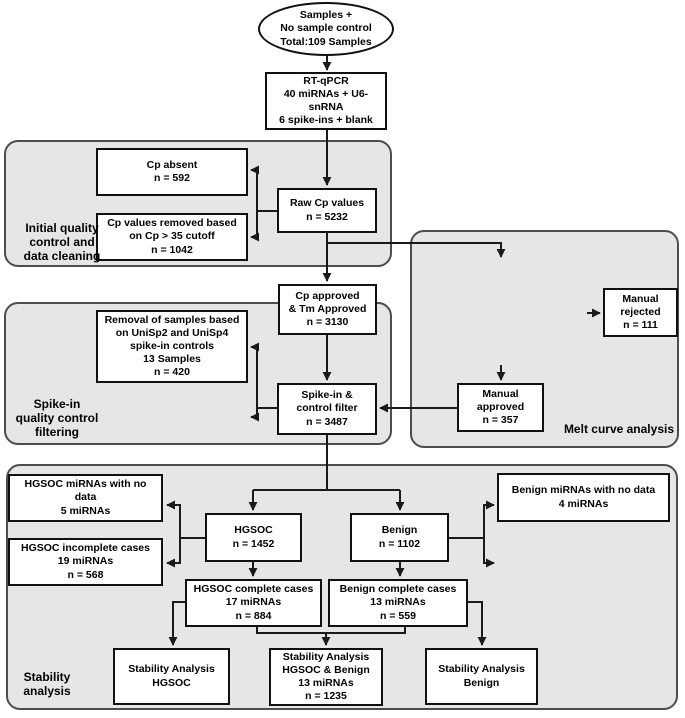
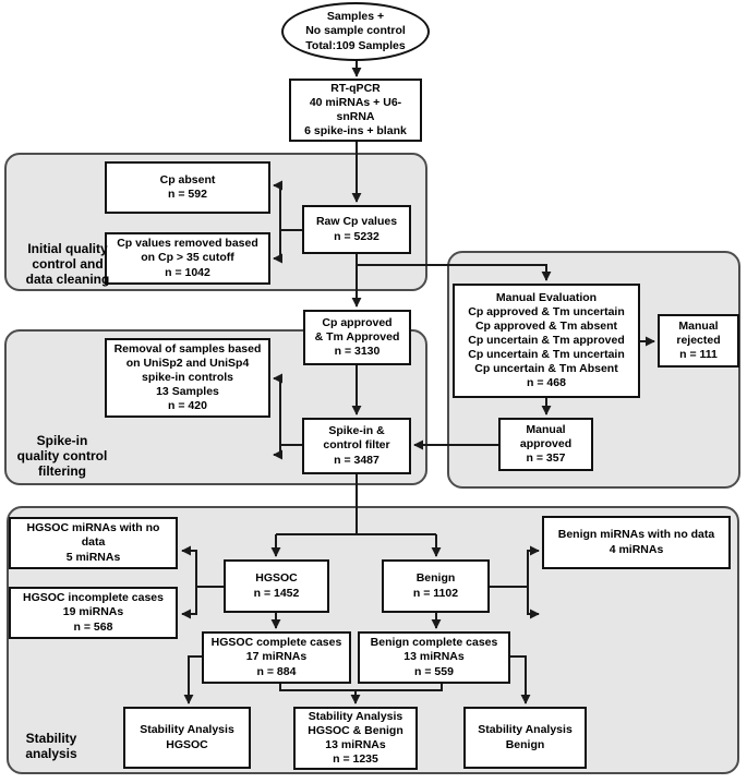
  Samples +
  No sample control
  Total:109 Samples
  RT-qPCR
  40 miRNAs + U6-
  snRNA
  6 spike-ins + blank
  Cp absent
  n = 592
  Cp values removed based
  on Cp > 35 cutoff
  n = 1042
  Raw Cp values
  n = 5232
  Cp approved
  & Tm Approved
  n = 3130
+ Manual Evaluation
+ Cp approved & Tm uncertain
+ Cp approved & Tm absent
+ Cp uncertain & Tm approved
+ Cp uncertain & Tm uncertain
+ Cp uncertain & Tm Absent
+ n = 468
  Manual
  rejected
  n = 111
  Manual
  approved
  n = 357
  Removal of samples based
  on UniSp2 and UniSp4
  spike-in controls
  13 Samples
  n = 420
  Spike-in &
  control filter
  n = 3487
  HGSOC miRNAs with no
  data
  5 miRNAs
  HGSOC incomplete cases
  19 miRNAs
  n = 568
  HGSOC
  n = 1452
  Benign
  n = 1102
  Benign miRNAs with no data
  4 miRNAs
  HGSOC complete cases
  17 miRNAs
  n = 884
  Benign complete cases
  13 miRNAs
  n = 559
  Stability Analysis
  HGSOC
  Stability Analysis
  HGSOC & Benign
  13 miRNAs
  n = 1235
  Stability Analysis
  Benign
  Initial quality
  control and
  data cleaning
  Spike-in
  quality control
  filtering
- Melt curve analysis
  Stability
  analysis
